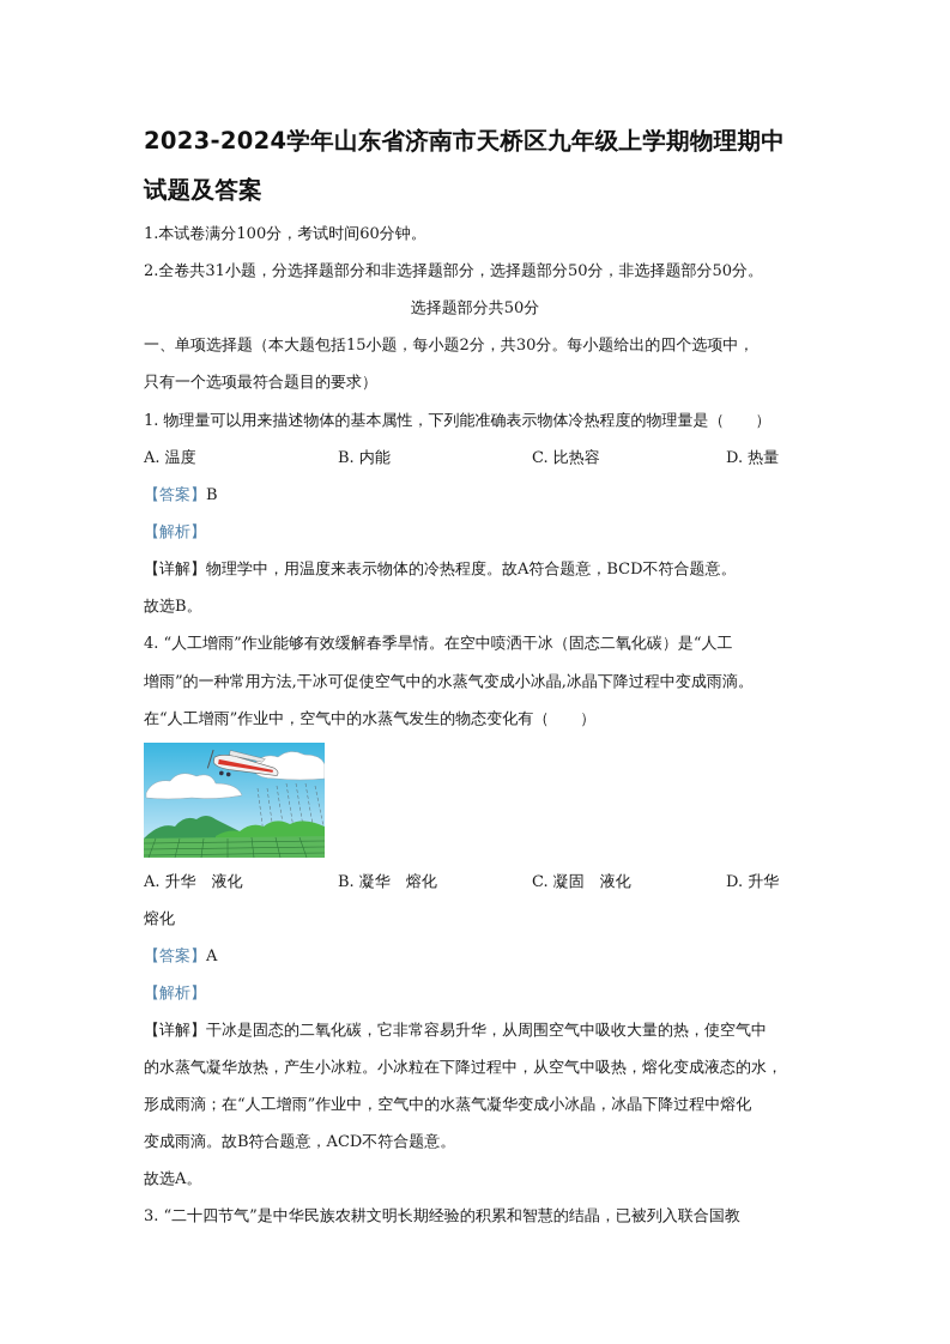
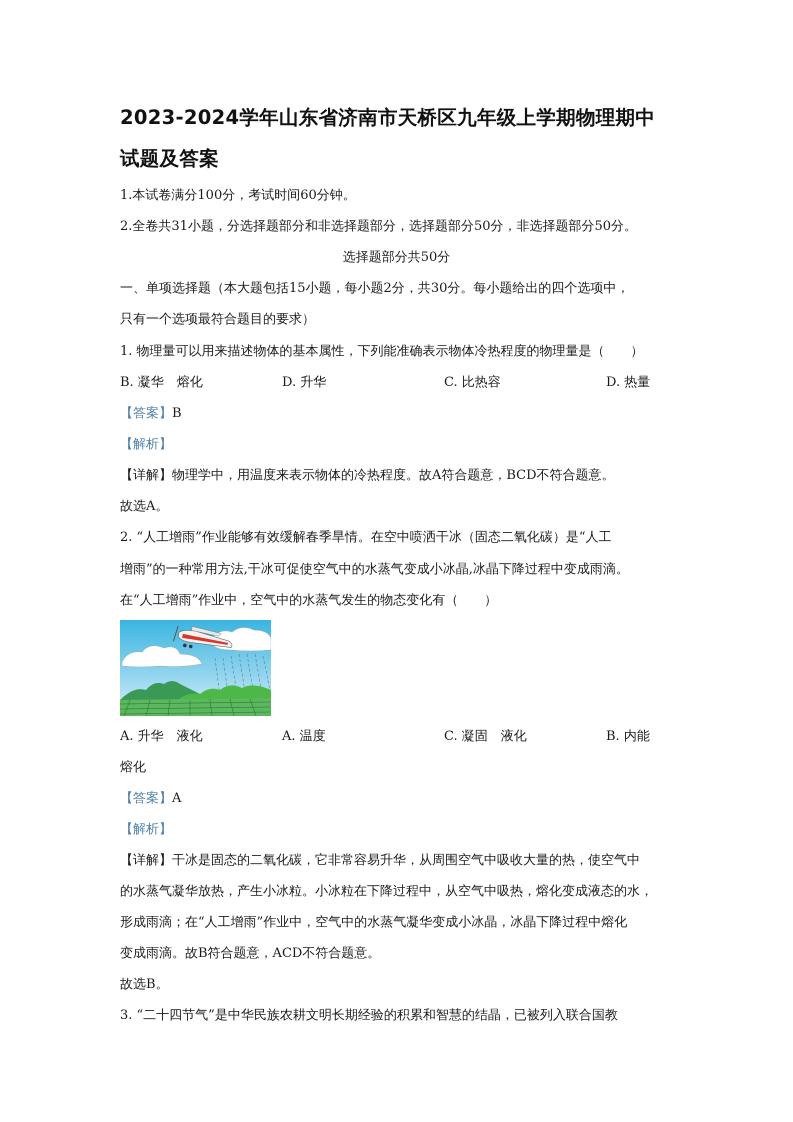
  2023-2024学年山东省济南市天桥区九年级上学期物理期中
  试题及答案
  1.本试卷满分100分，考试时间60分钟。
  2.全卷共31小题，分选择题部分和非选择题部分，选择题部分50分，非选择题部分50分。
  选择题部分共50分
  一、单项选择题（本大题包括15小题，每小题2分，共30分。每小题给出的四个选项中，
  只有一个选项最符合题目的要求）
  1. 物理量可以用来描述物体的基本属性，下列能准确表示物体冷热程度的物理量是（ ）
- A. 温度
+ B. 凝华 熔化
- B. 内能
+ D. 升华
  C. 比热容
  D. 热量
  【答案】B
  【解析】
  【详解】物理学中，用温度来表示物体的冷热程度。故A符合题意，BCD不符合题意。
- 故选B。
+ 故选A。
- 4. “人工增雨”作业能够有效缓解春季旱情。在空中喷洒干冰（固态二氧化碳）是“人工
+ 2. “人工增雨”作业能够有效缓解春季旱情。在空中喷洒干冰（固态二氧化碳）是“人工
  增雨”的一种常用方法,干冰可促使空气中的水蒸气变成小冰晶,冰晶下降过程中变成雨滴。
  在“人工增雨”作业中，空气中的水蒸气发生的物态变化有（ ）
  A. 升华 液化
- B. 凝华 熔化
+ A. 温度
  C. 凝固 液化
- D. 升华
+ B. 内能
  熔化
  【答案】A
  【解析】
  【详解】干冰是固态的二氧化碳，它非常容易升华，从周围空气中吸收大量的热，使空气中
  的水蒸气凝华放热，产生小冰粒。小冰粒在下降过程中，从空气中吸热，熔化变成液态的水，
  形成雨滴；在“人工增雨”作业中，空气中的水蒸气凝华变成小冰晶，冰晶下降过程中熔化
  变成雨滴。故B符合题意，ACD不符合题意。
- 故选A。
+ 故选B。
  3. “二十四节气”是中华民族农耕文明长期经验的积累和智慧的结晶，已被列入联合国教
